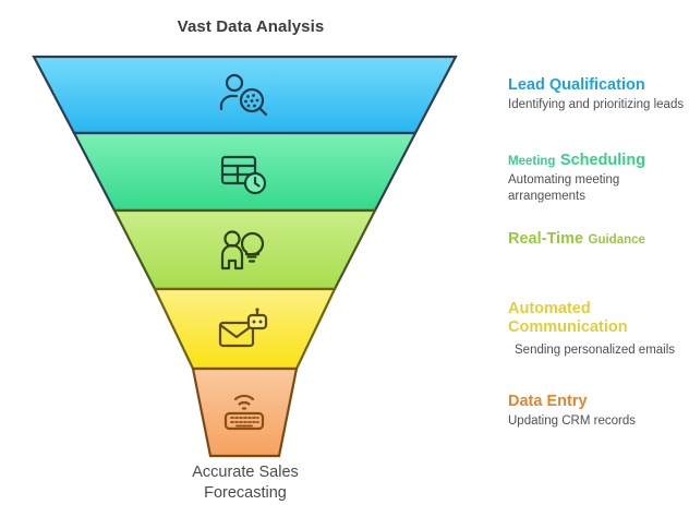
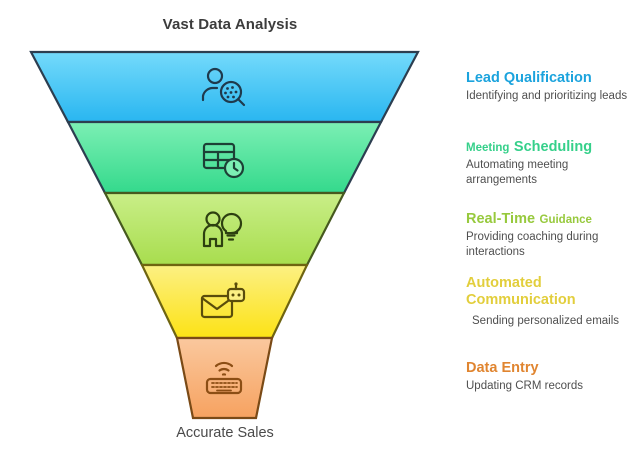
  Vast Data Analysis
  Accurate Sales
- Forecasting
  Lead Qualification
  Identifying and prioritizing leads
  Meeting Scheduling
  Automating meeting arrangements
  Real-Time Guidance
+ Providing coaching during interactions
  Automated
  Communication
  Sending personalized emails
  Data Entry
  Updating CRM records
